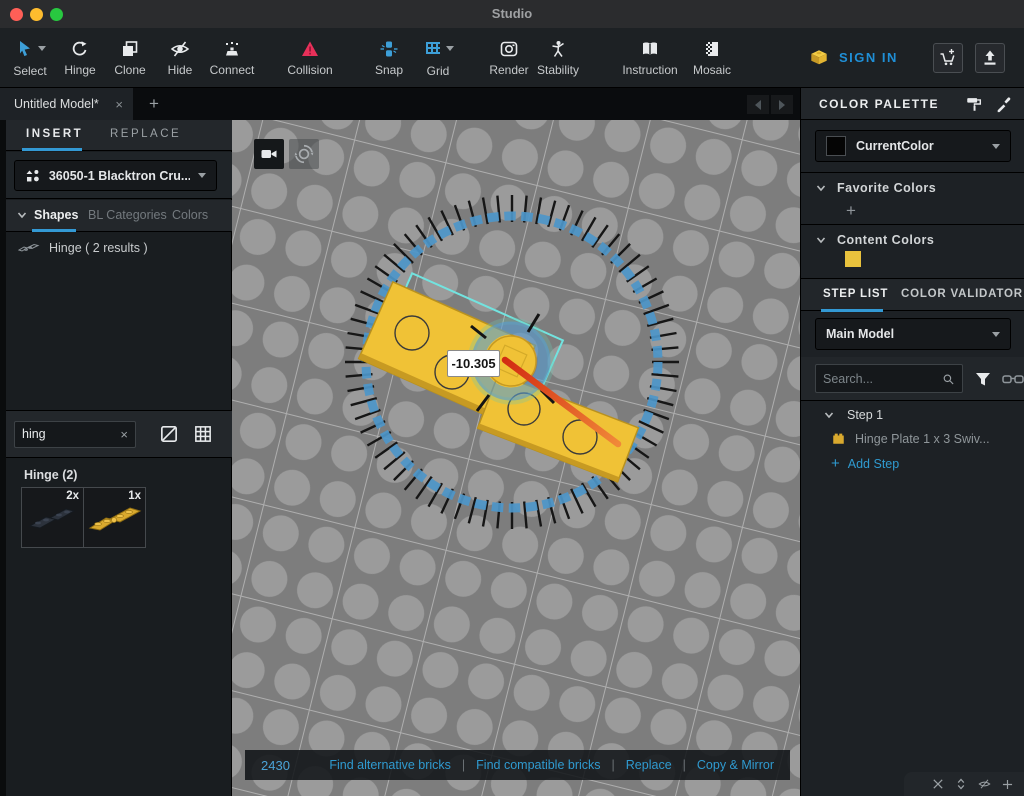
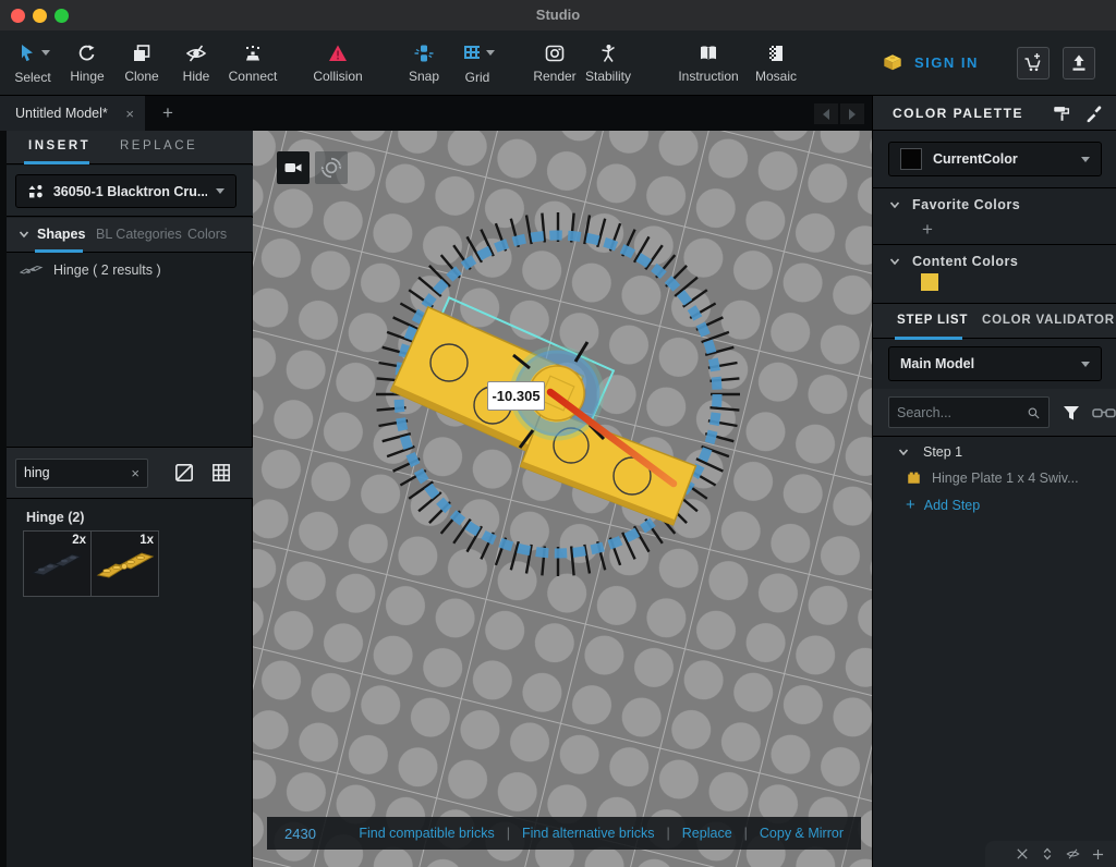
  Studio
  Select
  Hinge
  Clone
  Hide
  Connect
  Collision
  Snap
  Grid
  Render
  Stability
  Instruction
  Mosaic
  SIGN IN
  Untitled Model*
  ×
  +
  INSERT
  REPLACE
  36050-1 Blacktron Cru...
  Shapes
  BL Categories
  Colors
  Hinge ( 2 results )
  hing
  ×
  Hinge (2)
  2x
  1x
  -10.305
  2430
- Find alternative bricks
+ Find compatible bricks
  |
- Find compatible bricks
+ Find alternative bricks
  |
  Replace
  |
  Copy & Mirror
  COLOR PALETTE
  CurrentColor
  Favorite Colors
  +
  Content Colors
  STEP LIST
  COLOR VALIDATOR
  Main Model
  Search...
  Step 1
- Hinge Plate 1 x 3 Swiv...
+ Hinge Plate 1 x 4 Swiv...
  +
  Add Step
